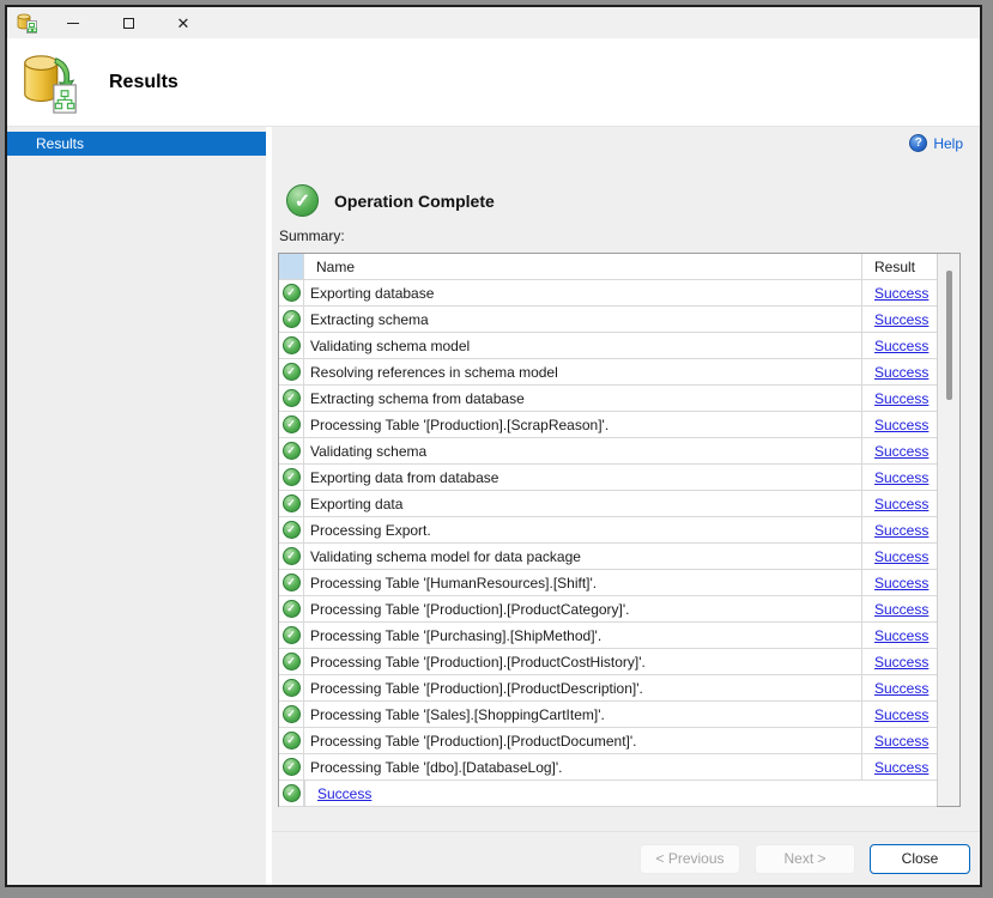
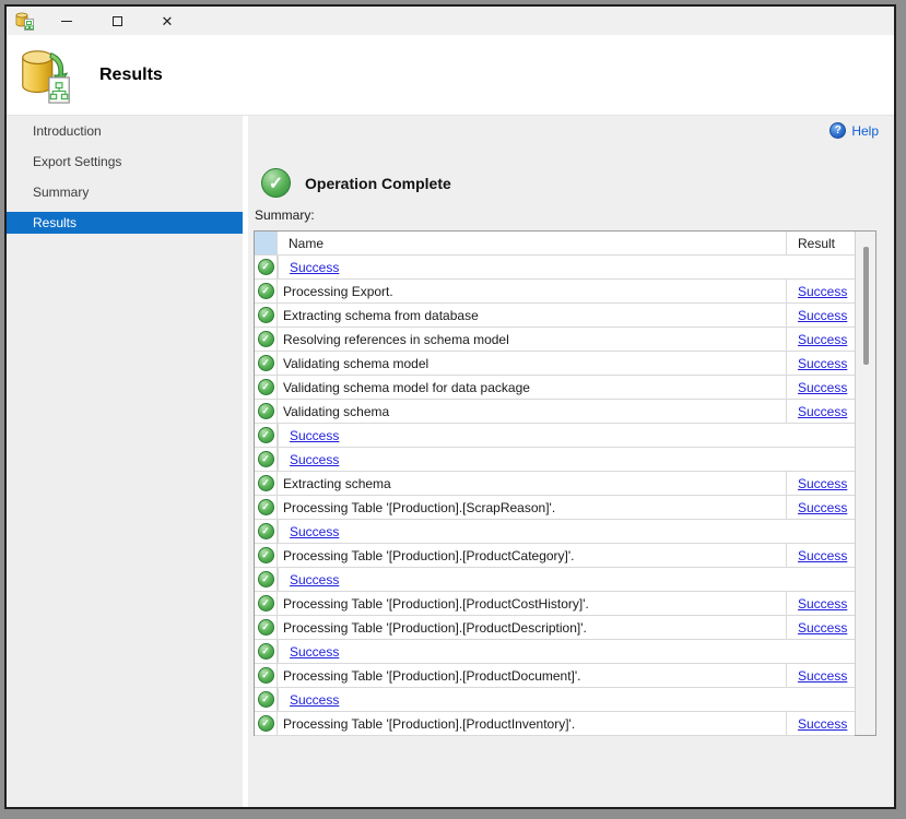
  ✕
  Results
+ Introduction
+ Export Settings
+ Summary
  Results
  ?
  Help
  ✓
  Operation Complete
  Summary:
  Name
  Result
  ✓
- Exporting database
  Success
  ✓
- Extracting schema
+ Processing Export.
  Success
  ✓
- Validating schema model
+ Extracting schema from database
  Success
  ✓
  Resolving references in schema model
  Success
  ✓
- Extracting schema from database
+ Validating schema model
  Success
  ✓
- Processing Table '[Production].[ScrapReason]'.
+ Validating schema model for data package
  Success
  ✓
  Validating schema
  Success
  ✓
- Exporting data from database
  Success
  ✓
- Exporting data
  Success
  ✓
- Processing Export.
+ Extracting schema
  Success
  ✓
- Validating schema model for data package
+ Processing Table '[Production].[ScrapReason]'.
  Success
  ✓
- Processing Table '[HumanResources].[Shift]'.
  Success
  ✓
  Processing Table '[Production].[ProductCategory]'.
  Success
  ✓
- Processing Table '[Purchasing].[ShipMethod]'.
  Success
  ✓
  Processing Table '[Production].[ProductCostHistory]'.
  Success
  ✓
  Processing Table '[Production].[ProductDescription]'.
  Success
  ✓
- Processing Table '[Sales].[ShoppingCartItem]'.
  Success
  ✓
  Processing Table '[Production].[ProductDocument]'.
  Success
  ✓
- Processing Table '[dbo].[DatabaseLog]'.
  Success
  ✓
+ Processing Table '[Production].[ProductInventory]'.
  Success
- < Previous
- Next >
- Close
